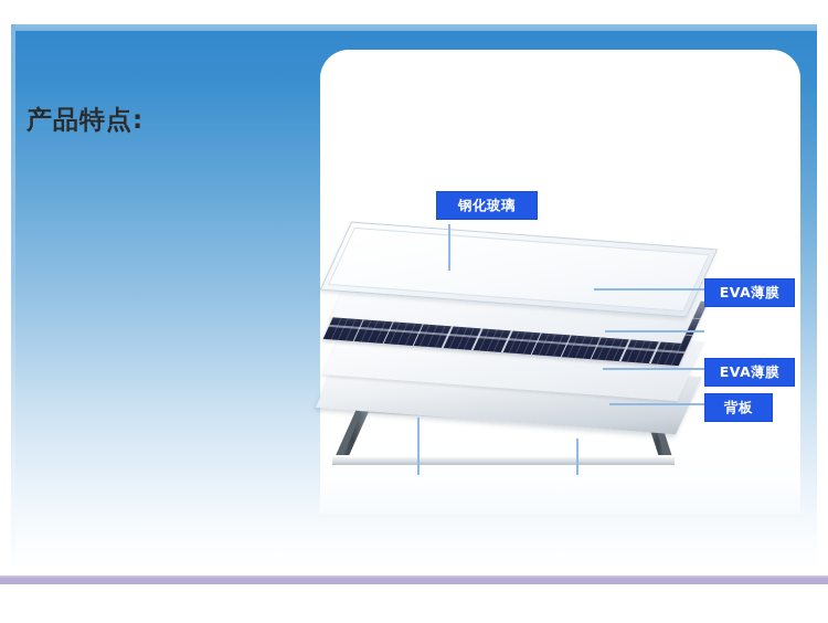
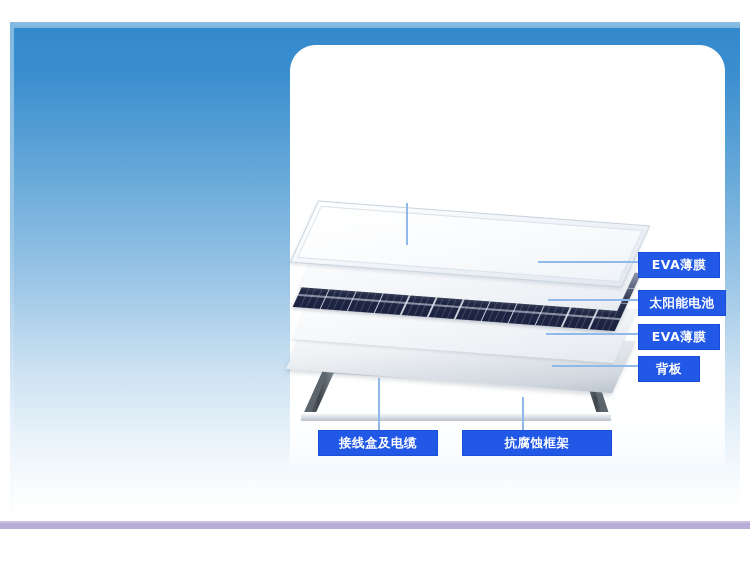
- 产品特点:
- 钢化玻璃
  EVA薄膜
+ 太阳能电池
  EVA薄膜
  背板
+ 接线盒及电缆
+ 抗腐蚀框架
